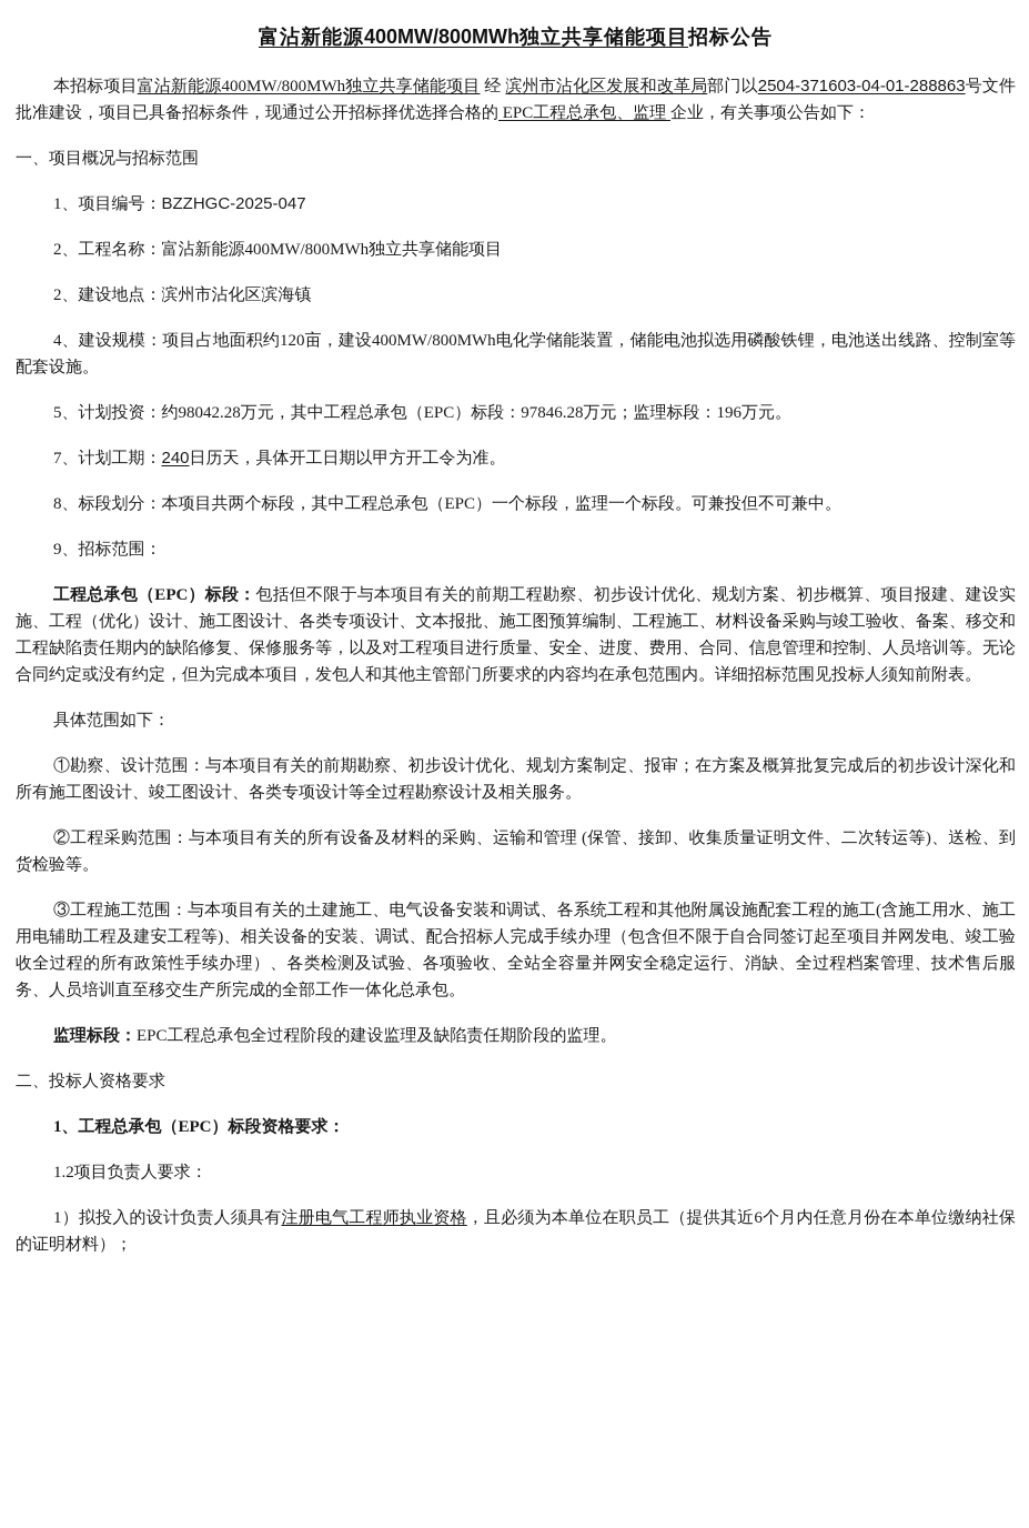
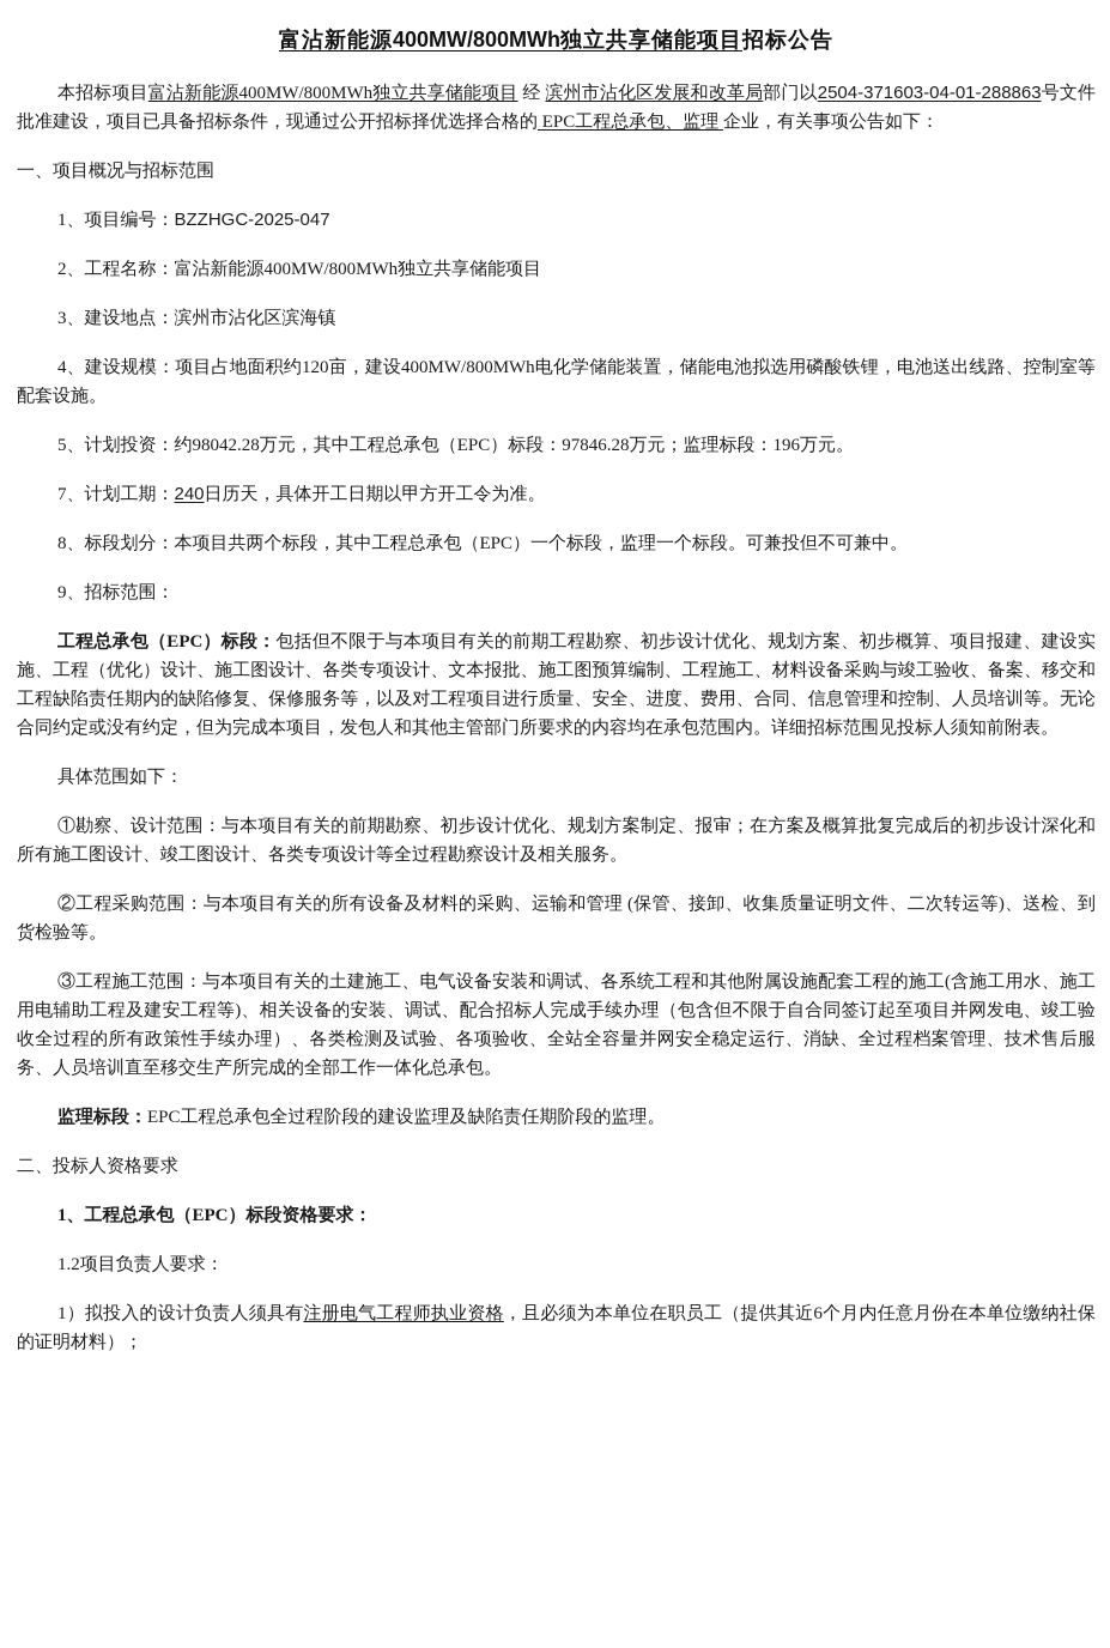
  富沾新能源400MW/800MWh独立共享储能项目招标公告
  本招标项目富沾新能源400MW/800MWh独立共享储能项目 经 滨州市沾化区发展和改革局部门以2504-371603-04-01-288863号文件批准建设，项目已具备招标条件，现通过公开招标择优选择合格的 EPC工程总承包、监理 企业，有关事项公告如下：
  一、项目概况与招标范围
  1、项目编号：BZZHGC-2025-047
  2、工程名称：富沾新能源400MW/800MWh独立共享储能项目
- 2、建设地点：滨州市沾化区滨海镇
+ 3、建设地点：滨州市沾化区滨海镇
  4、建设规模：项目占地面积约120亩，建设400MW/800MWh电化学储能装置，储能电池拟选用磷酸铁锂，电池送出线路、控制室等配套设施。
  5、计划投资：约98042.28万元，其中工程总承包（EPC）标段：97846.28万元；监理标段：196万元。
  7、计划工期：240日历天，具体开工日期以甲方开工令为准。
  8、标段划分：本项目共两个标段，其中工程总承包（EPC）一个标段，监理一个标段。可兼投但不可兼中。
  9、招标范围：
  工程总承包（EPC）标段：包括但不限于与本项目有关的前期工程勘察、初步设计优化、规划方案、初步概算、项目报建、建设实施、工程（优化）设计、施工图设计、各类专项设计、文本报批、施工图预算编制、工程施工、材料设备采购与竣工验收、备案、移交和工程缺陷责任期内的缺陷修复、保修服务等，以及对工程项目进行质量、安全、进度、费用、合同、信息管理和控制、人员培训等。无论合同约定或没有约定，但为完成本项目，发包人和其他主管部门所要求的内容均在承包范围内。详细招标范围见投标人须知前附表。
  具体范围如下：
  ①勘察、设计范围：与本项目有关的前期勘察、初步设计优化、规划方案制定、报审；在方案及概算批复完成后的初步设计深化和所有施工图设计、竣工图设计、各类专项设计等全过程勘察设计及相关服务。
  ②工程采购范围：与本项目有关的所有设备及材料的采购、运输和管理 (保管、接卸、收集质量证明文件、二次转运等)、送检、到货检验等。
  ③工程施工范围：与本项目有关的土建施工、电气设备安装和调试、各系统工程和其他附属设施配套工程的施工(含施工用水、施工用电辅助工程及建安工程等)、相关设备的安装、调试、配合招标人完成手续办理（包含但不限于自合同签订起至项目并网发电、竣工验收全过程的所有政策性手续办理）、各类检测及试验、各项验收、全站全容量并网安全稳定运行、消缺、全过程档案管理、技术售后服务、人员培训直至移交生产所完成的全部工作一体化总承包。
  监理标段：EPC工程总承包全过程阶段的建设监理及缺陷责任期阶段的监理。
  二、投标人资格要求
  1、工程总承包（EPC）标段资格要求：
  1.2项目负责人要求：
  1）拟投入的设计负责人须具有注册电气工程师执业资格，且必须为本单位在职员工（提供其近6个月内任意月份在本单位缴纳社保的证明材料）；
